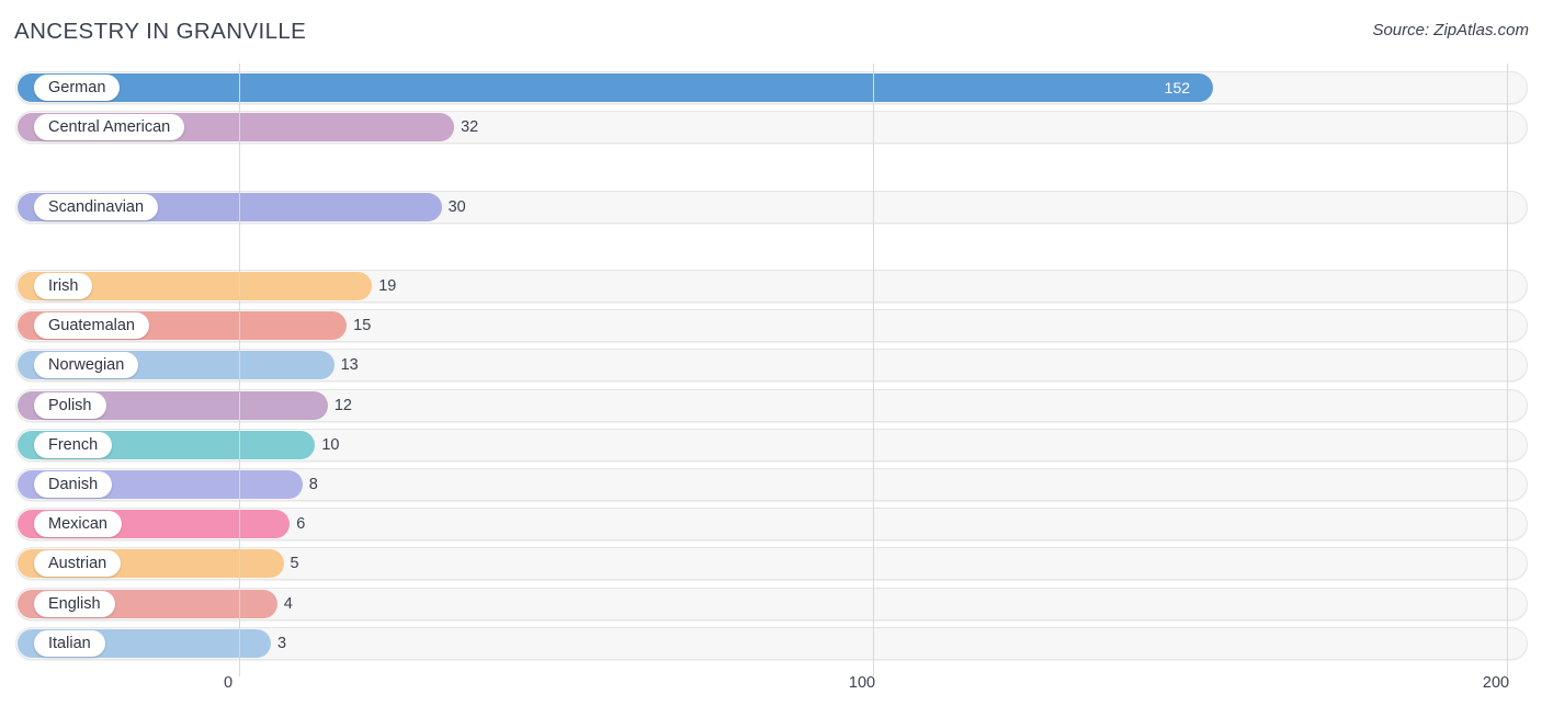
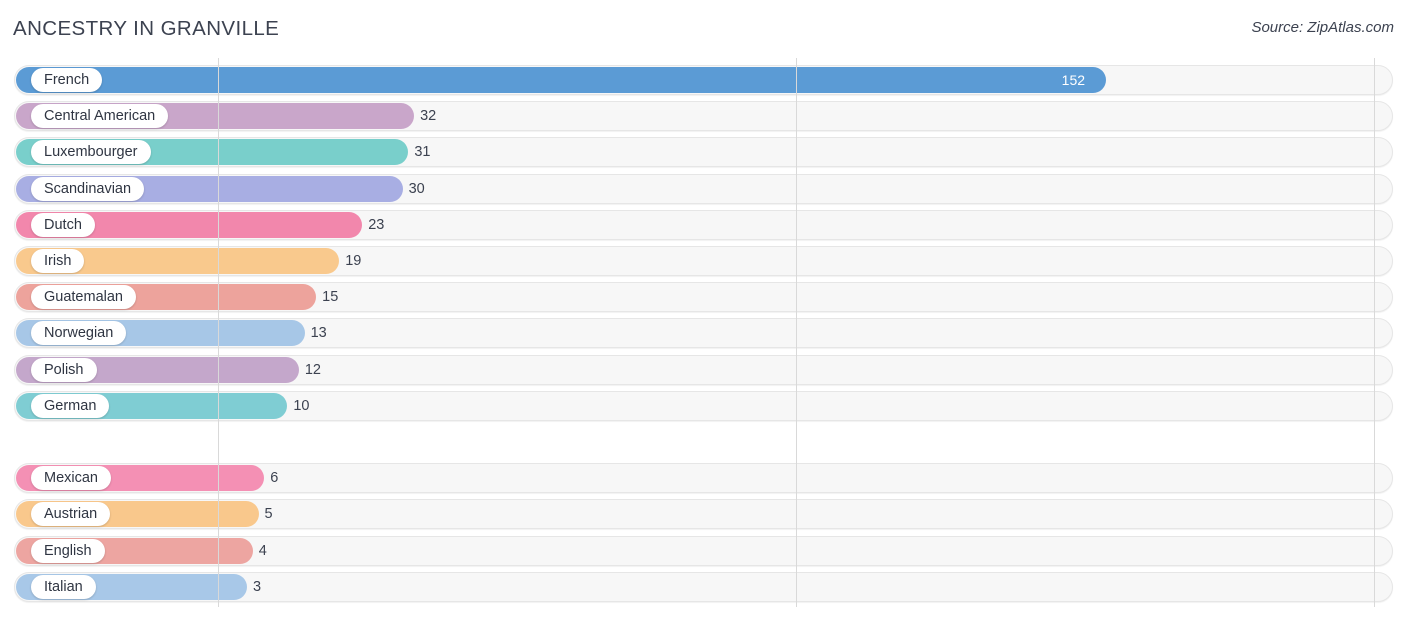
  ANCESTRY IN GRANVILLE
  Source: ZipAtlas.com
- German
+ French
  152
  Central American
  32
+ Luxembourger
+ 31
  Scandinavian
  30
+ Dutch
+ 23
  Irish
  19
  Guatemalan
  15
  Norwegian
  13
  Polish
  12
- French
+ German
  10
- Danish
- 8
  Mexican
  6
  Austrian
  5
  English
  4
  Italian
  3
- 0
- 100
- 200
